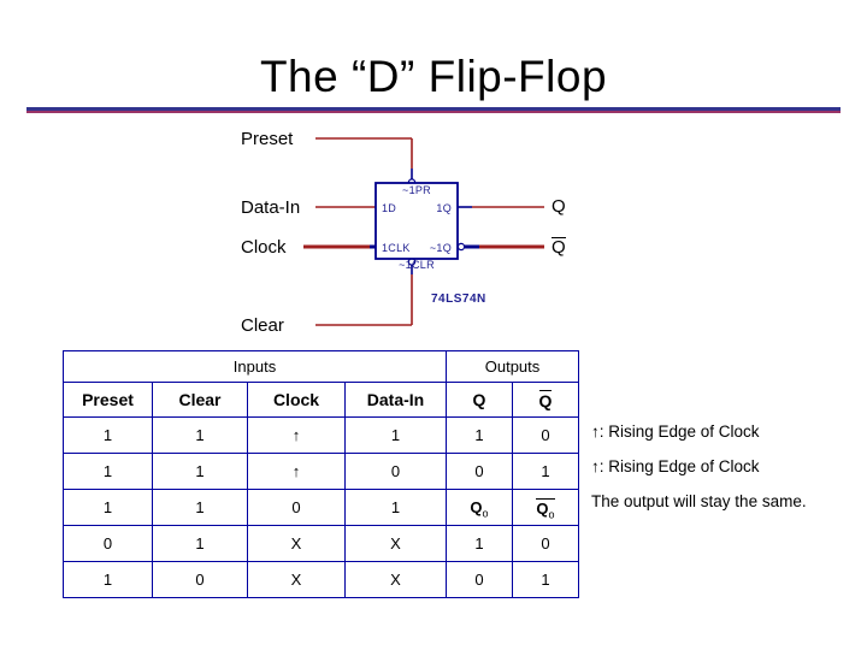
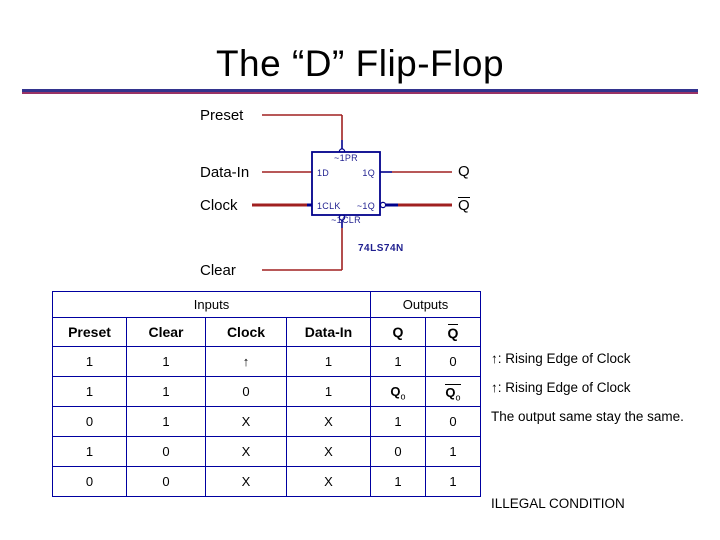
  The “D” Flip-Flop
  ~1PR
  1D
  1Q
  1CLK
  ~1Q
  ~1CLR
  74LS74N
  Preset
  Data-In
  Clock
  Clear
  Q
  Q
  Inputs	Outputs
  Preset	Clear	Clock	Data-In	Q	Q
  1	1	↑	1	1	0
- 1	1	↑	0	0	1
  1	1	0	1	Qo	Qo
  0	1	X	X	1	0
  1	0	X	X	0	1
+ 0	0	X	X	1	1
  ↑: Rising Edge of Clock
  ↑: Rising Edge of Clock
- The output will stay the same.
+ The output same stay the same.
+ ILLEGAL CONDITION
